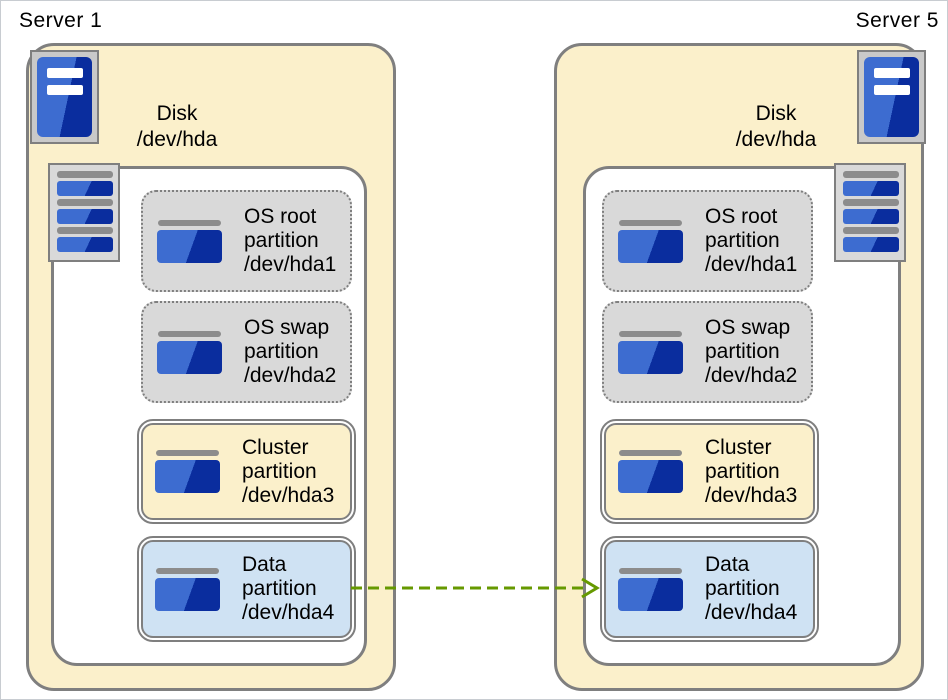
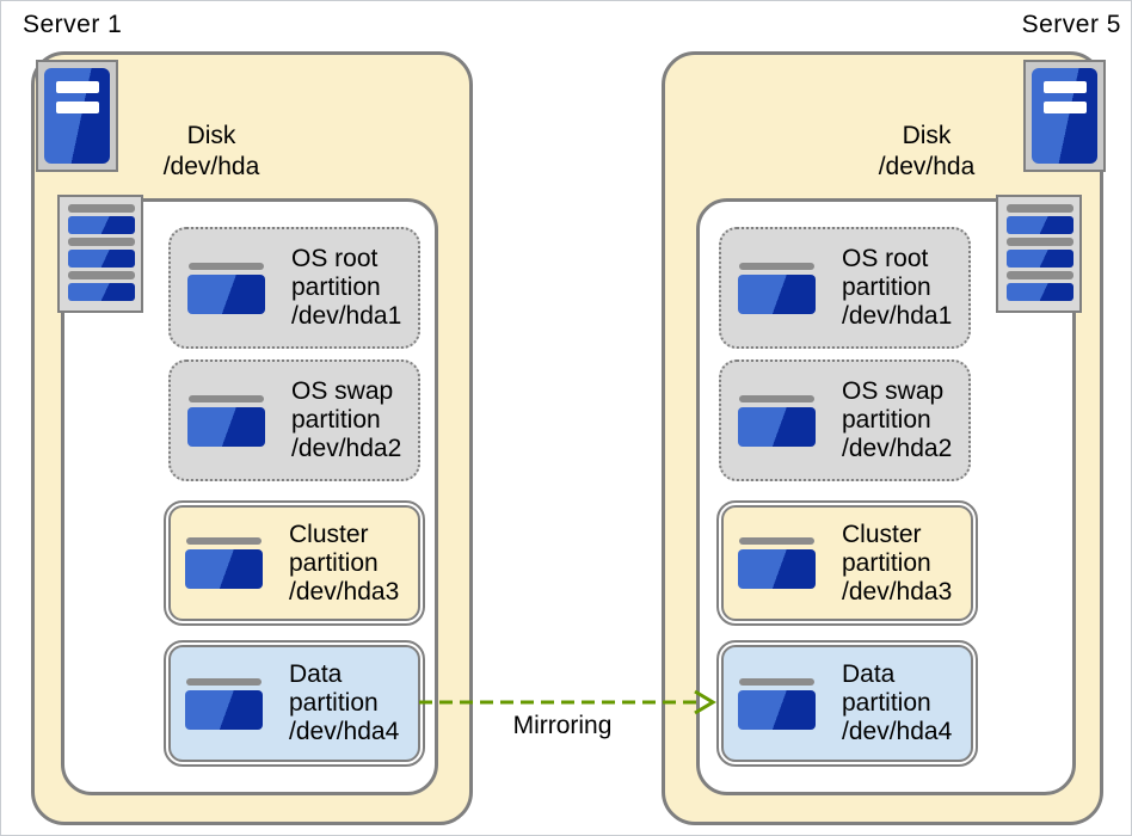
  Server 1
  Server 5
  Disk
  /dev/hda
  OS root
  partition
  /dev/hda1
  OS swap
  partition
  /dev/hda2
  Cluster
  partition
  /dev/hda3
  Data
  partition
  /dev/hda4
  Disk
  /dev/hda
  OS root
  partition
  /dev/hda1
  OS swap
  partition
  /dev/hda2
  Cluster
  partition
  /dev/hda3
  Data
  partition
  /dev/hda4
+ Mirroring
